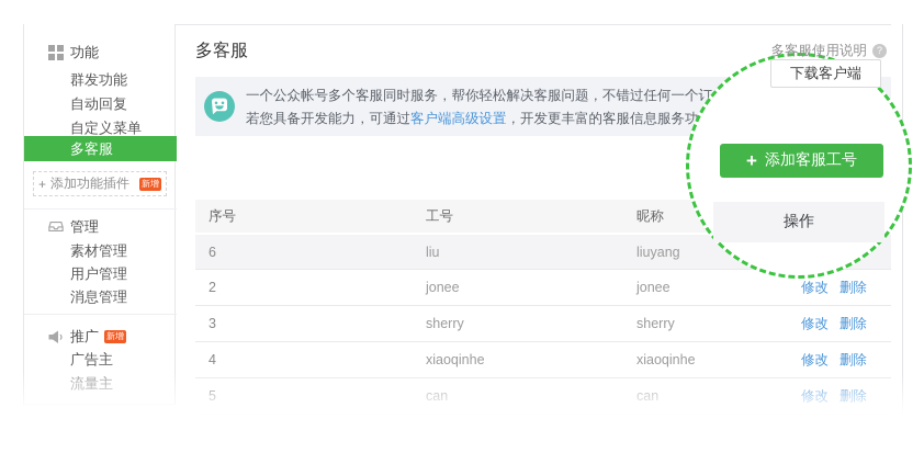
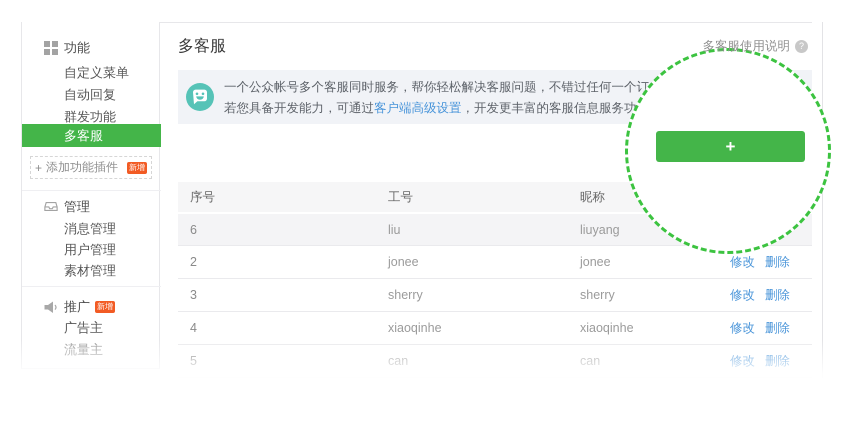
  功能
- 群发功能
+ 自定义菜单
  自动回复
- 自定义菜单
+ 群发功能
  多客服
  +
  添加功能插件
  新增
  管理
- 素材管理
+ 消息管理
  用户管理
- 消息管理
+ 素材管理
  推广 新增
  广告主
  多客服
  多客服使用说明
  ?
  一个公众帐号多个客服同时服务，帮你轻松解决客服问题，不错过任何一个订
  若您具备开发能力，可通过客户端高级设置，开发更丰富的客服信息服务功
  序号
  工号
  昵称
  6
  liu
  liuyang
  2
  jonee
  jonee
  修改 删除
  3
  sherry
  sherry
  修改 删除
  4
  xiaoqinhe
  xiaoqinhe
  修改 删除
- 下载客户端
  +
- 添加客服工号
- 操作
